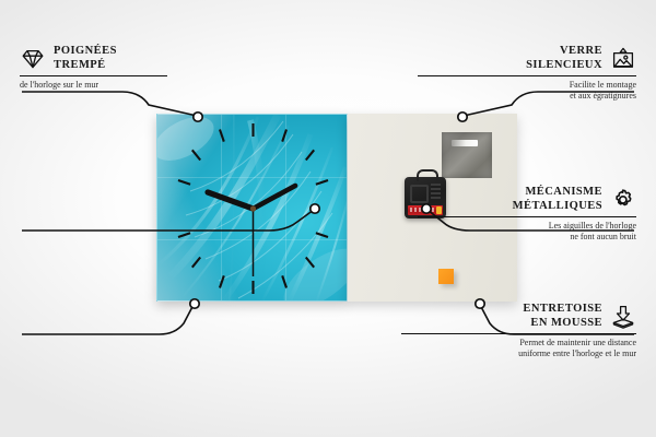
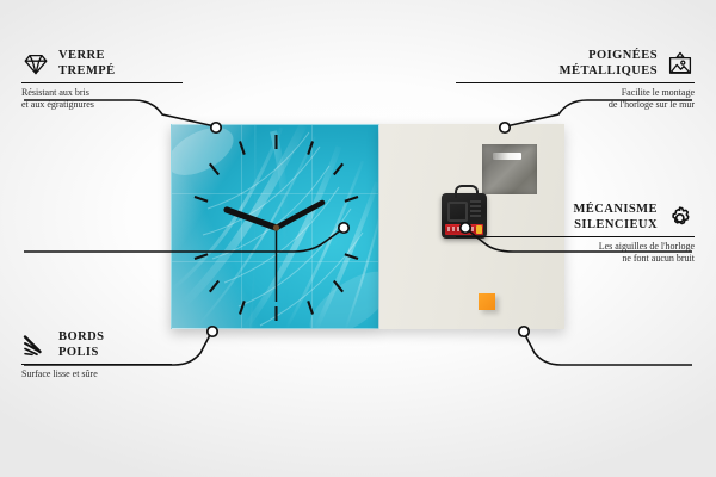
- POIGNÉES
+ VERRE
  TREMPÉ
+ Résistant aux bris
- de l'horloge sur le mur
+ et aux égratignures
+ BORDS
+ POLIS
+ Surface lisse et sûre
- VERRE
+ POIGNÉES
- SILENCIEUX
+ MÉTALLIQUES
  Facilite le montage
- et aux égratignures
+ de l'horloge sur le mur
  MÉCANISME
- MÉTALLIQUES
+ SILENCIEUX
  Les aiguilles de l'horloge
  ne font aucun bruit
- ENTRETOISE
- EN MOUSSE
- Permet de maintenir une distance
- uniforme entre l'horloge et le mur
